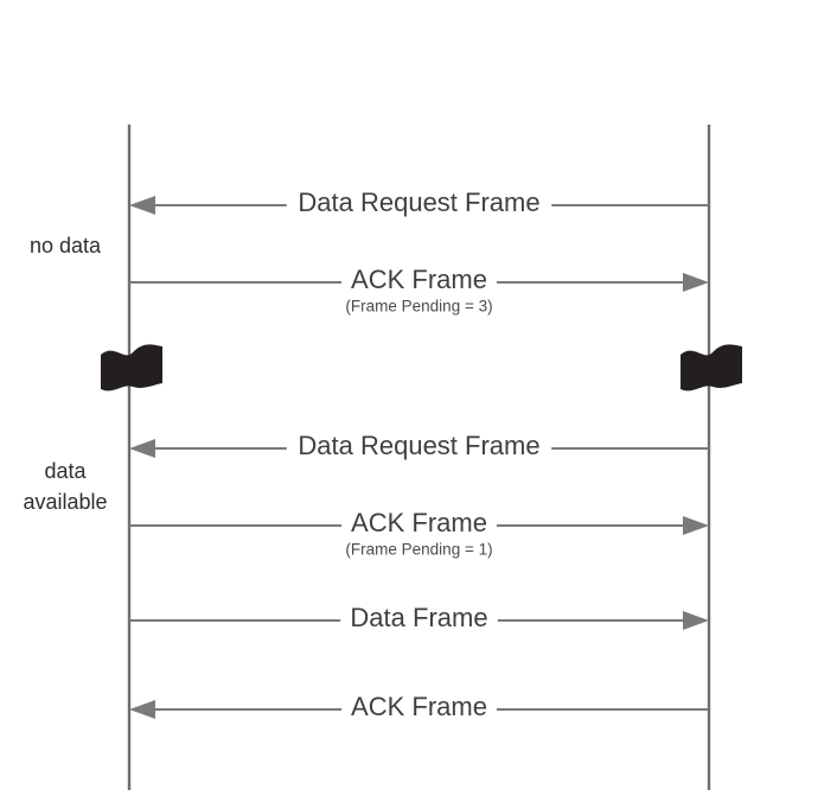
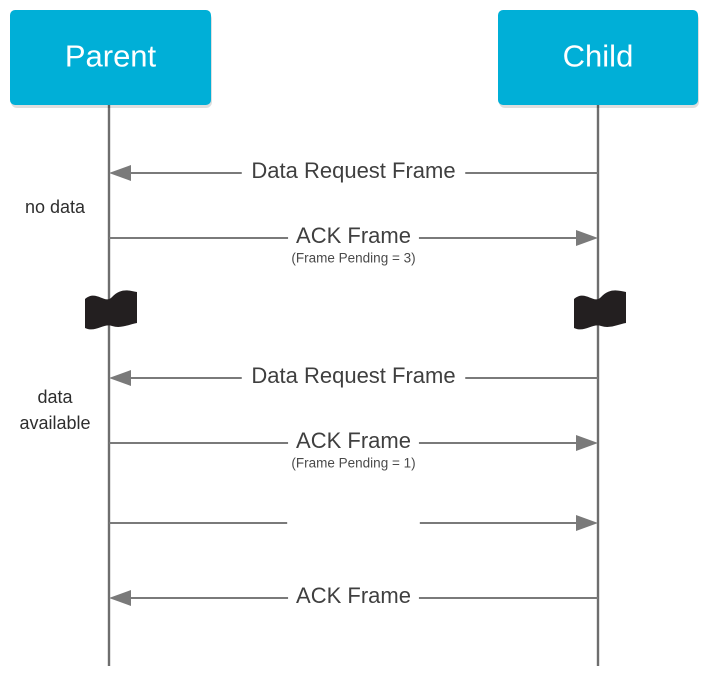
+ Parent
+ Child
  Data Request Frame
  ACK Frame
  (Frame Pending = 3)
  Data Request Frame
  ACK Frame
  (Frame Pending = 1)
- Data Frame
  ACK Frame
  no data
  data
  available
